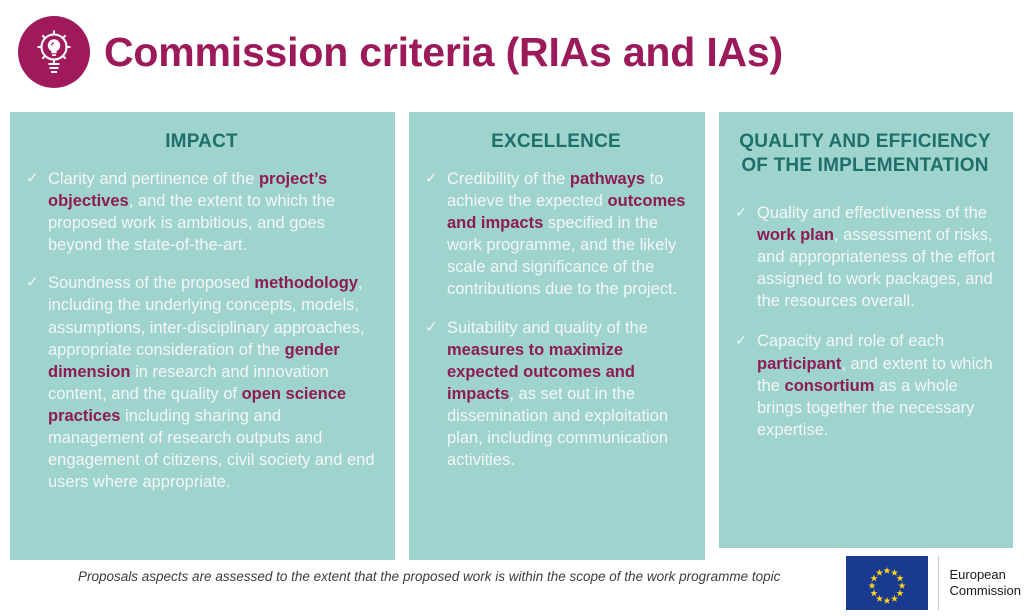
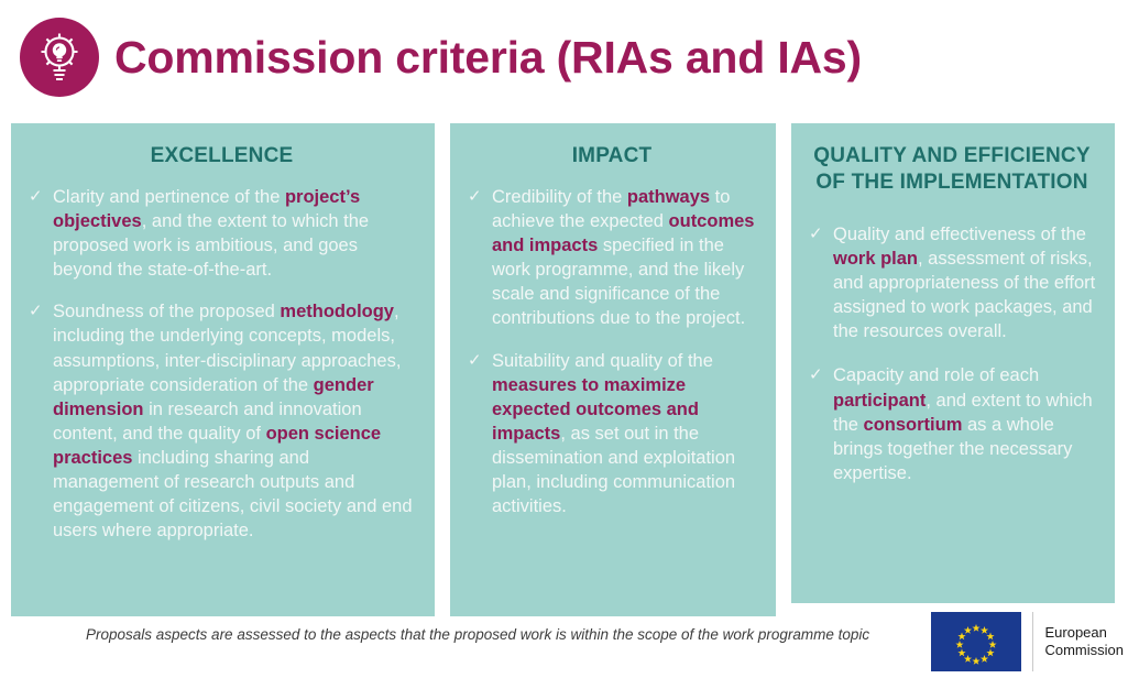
  Commission criteria (RIAs and IAs)
- IMPACT
+ EXCELLENCE
  ✓
  Clarity and pertinence of the project’s objectives, and the extent to which the proposed work is ambitious, and goes beyond the state-of-the-art.
  ✓
  Soundness of the proposed methodology, including the underlying concepts, models, assumptions, inter-disciplinary approaches, appropriate consideration of the gender dimension in research and innovation content, and the quality of open science practices including sharing and management of research outputs and engagement of citizens, civil society and end users where appropriate.
- EXCELLENCE
+ IMPACT
  ✓
  Credibility of the pathways to achieve the expected outcomes and impacts specified in the work programme, and the likely scale and significance of the contributions due to the project.
  ✓
  Suitability and quality of the measures to maximize expected outcomes and impacts, as set out in the dissemination and exploitation plan, including communication activities.
  QUALITY AND EFFICIENCY OF THE IMPLEMENTATION
  ✓
  Quality and effectiveness of the work plan, assessment of risks, and appropriateness of the effort assigned to work packages, and the resources overall.
  ✓
  Capacity and role of each participant, and extent to which the consortium as a whole brings together the necessary expertise.
- Proposals aspects are assessed to the extent that the proposed work is within the scope of the work programme topic
+ Proposals aspects are assessed to the aspects that the proposed work is within the scope of the work programme topic
  European
  Commission
